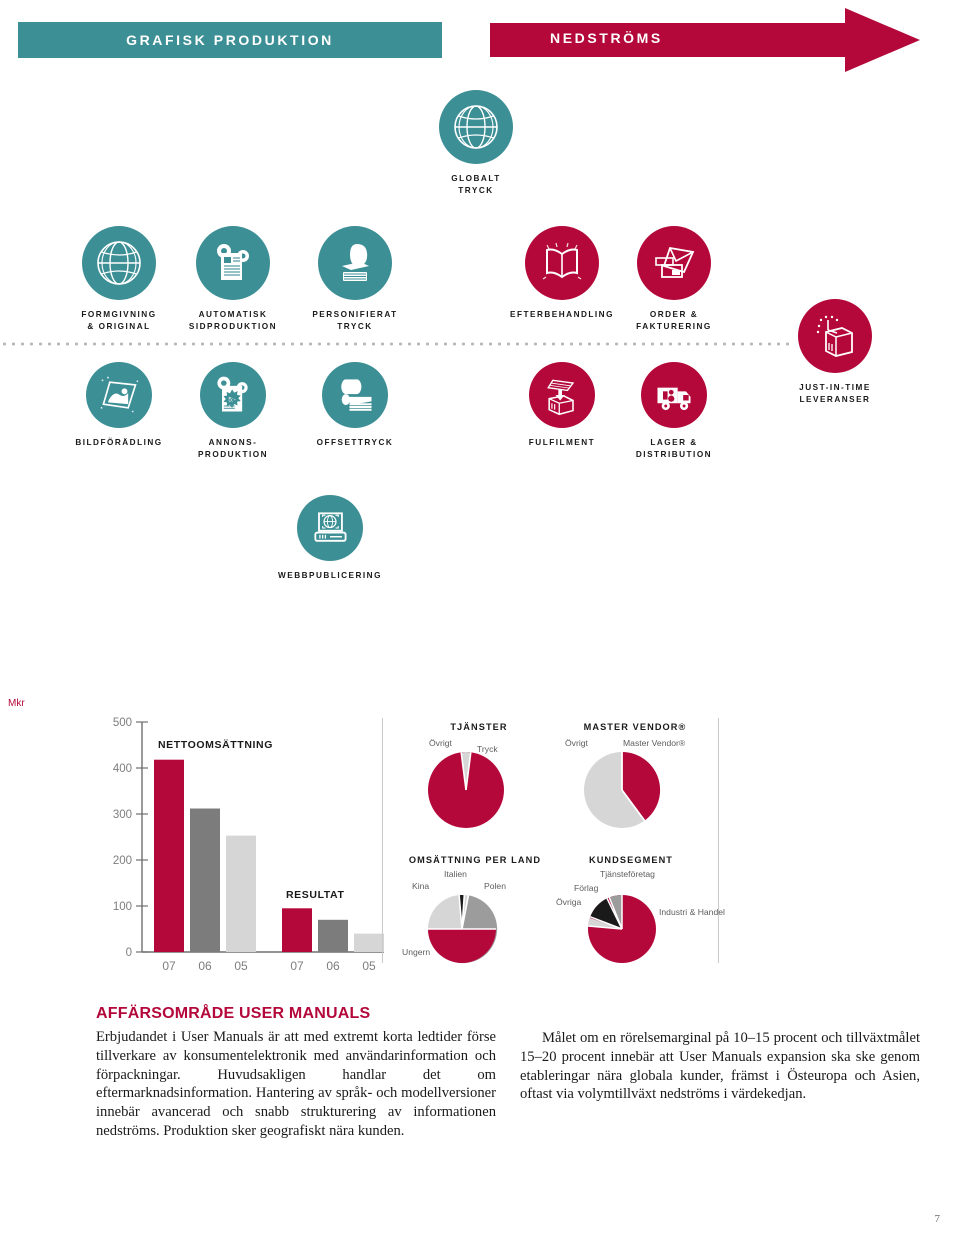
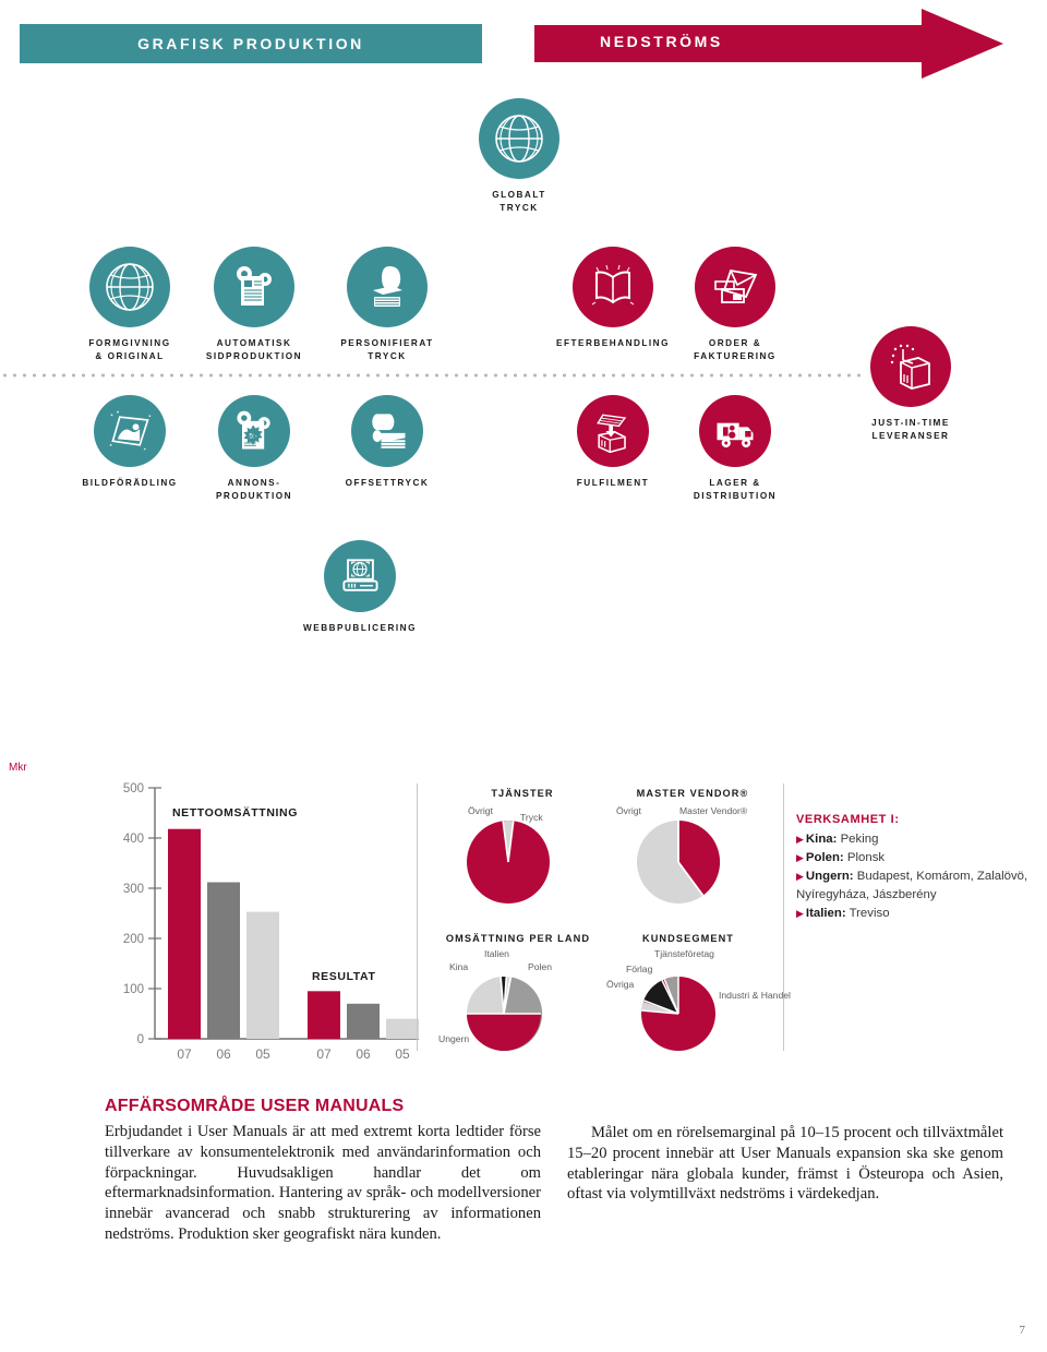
  GRAFISK PRODUKTION
  NEDSTRÖMS
  GLOBALT
  TRYCK
  FORMGIVNING
  & ORIGINAL
  AUTOMATISK
  SIDPRODUKTION
  PERSONIFIERAT
  TRYCK
  EFTERBEHANDLING
  ORDER &
  FAKTURERING
  JUST-IN-TIME
  LEVERANSER
  BILDFÖRÄDLING
  ANNONS-
  PRODUKTION
  OFFSETTRYCK
  FULFILMENT
  LAGER &
  DISTRIBUTION
  WEBBPUBLICERING
  Mkr
  0
  100
  200
  300
  400
  500
  NETTOOMSÄTTNING
  RESULTAT
  07
  06
  05
  07
  06
  05
  TJÄNSTER
  Övrigt
  Tryck
  MASTER VENDOR®
  Övrigt
  Master Vendor®
  OMSÄTTNING PER LAND
  Italien
  Kina
  Polen
  Ungern
  KUNDSEGMENT
  Tjänsteföretag
  Förlag
  Övriga
  Industri & Handel
+ VERKSAMHET I:
+ ▶ Kina: Peking
+ ▶ Polen: Plonsk
+ ▶ Ungern: Budapest, Komárom, Zalalövö, Nyíregyháza, Jászberény
+ ▶ Italien: Treviso
  AFFÄRSOMRÅDE USER MANUALS
  Erbjudandet i User Manuals är att med extremt korta ledtider förse tillverkare av konsumentelektronik med användarinformation och förpackningar. Huvudsakligen handlar det om eftermarknadsinformation. Hantering av språk- och modellversioner innebär avancerad och snabb strukturering av informationen nedströms. Produktion sker geografiskt nära kunden.
  Målet om en rörelsemarginal på 10–15 procent och tillväxtmålet 15–20 procent innebär att User Manuals expansion ska ske genom etableringar nära globala kunder, främst i Östeuropa och Asien, oftast via volymtillväxt nedströms i värdekedjan.
  7
